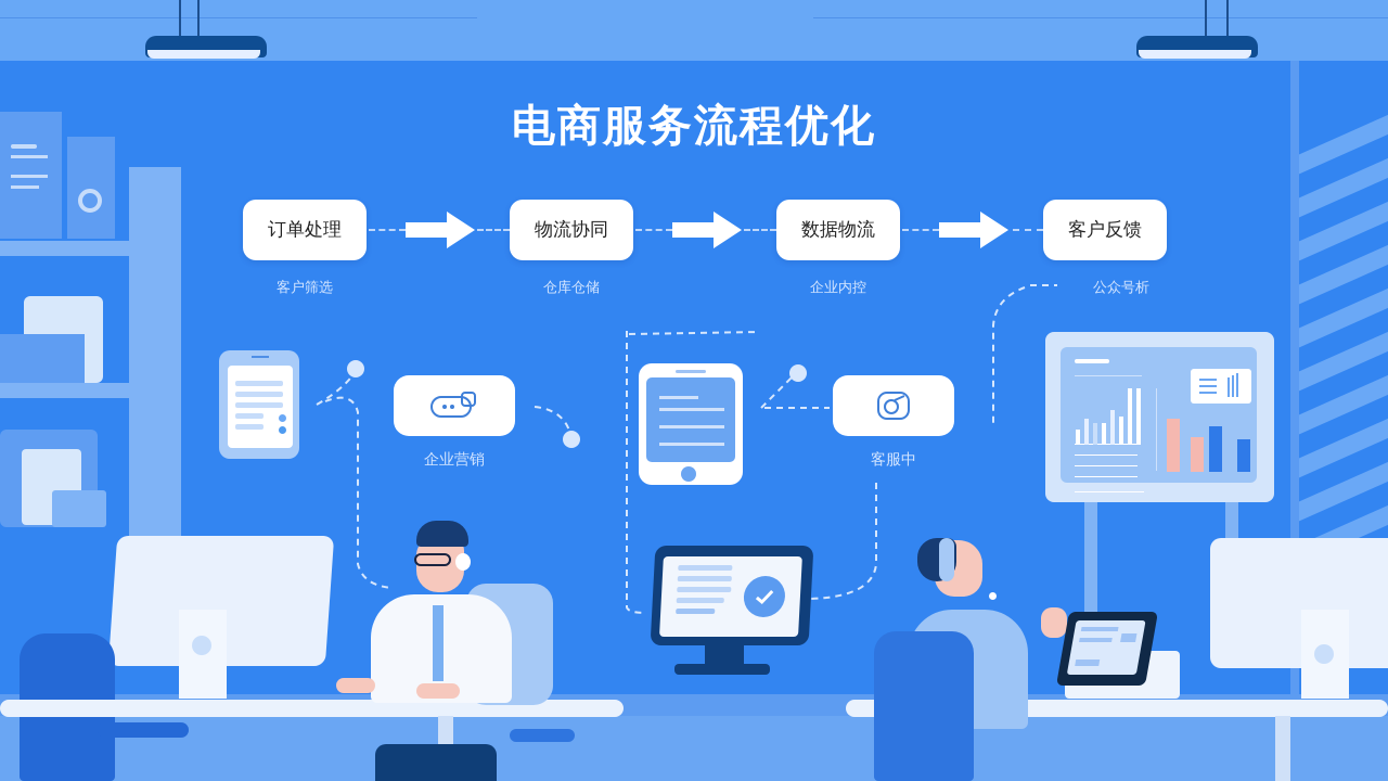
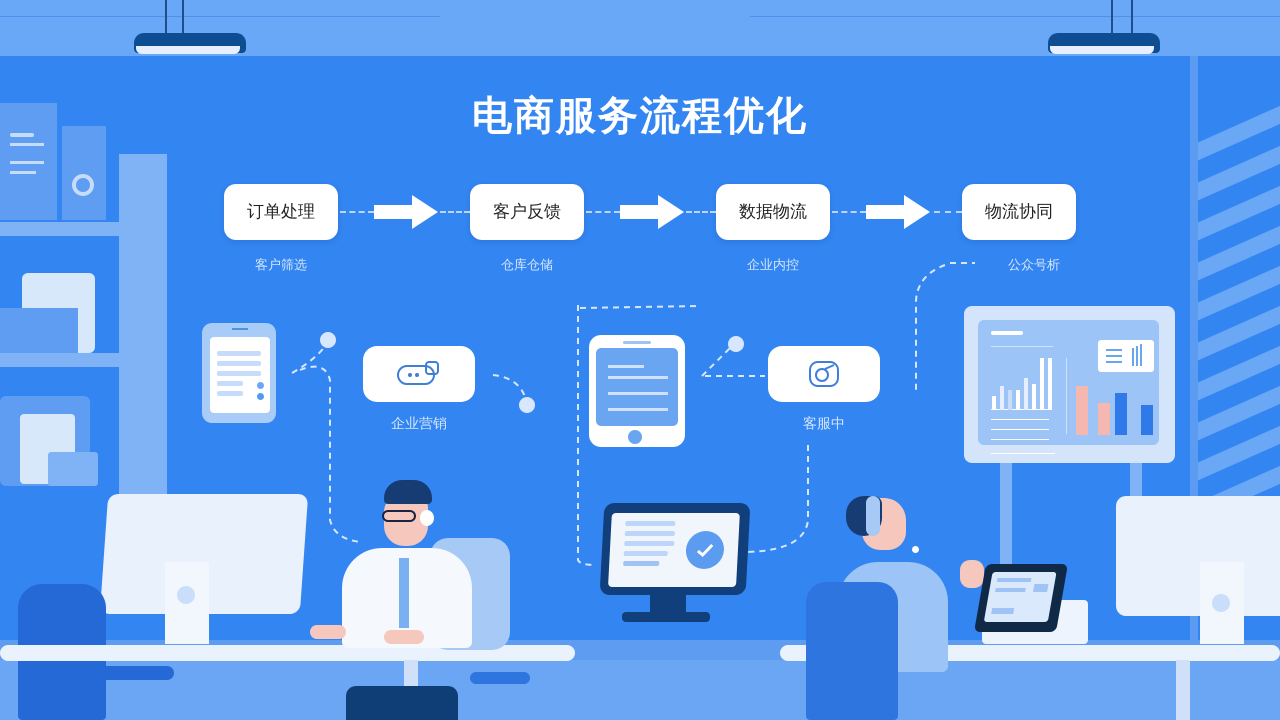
  电商服务流程优化
  订单处理
- 物流协同
+ 客户反馈
  数据物流
- 客户反馈
+ 物流协同
  客户筛选
  仓库仓储
  企业内控
  公众号析
  企业营销
  客服中
